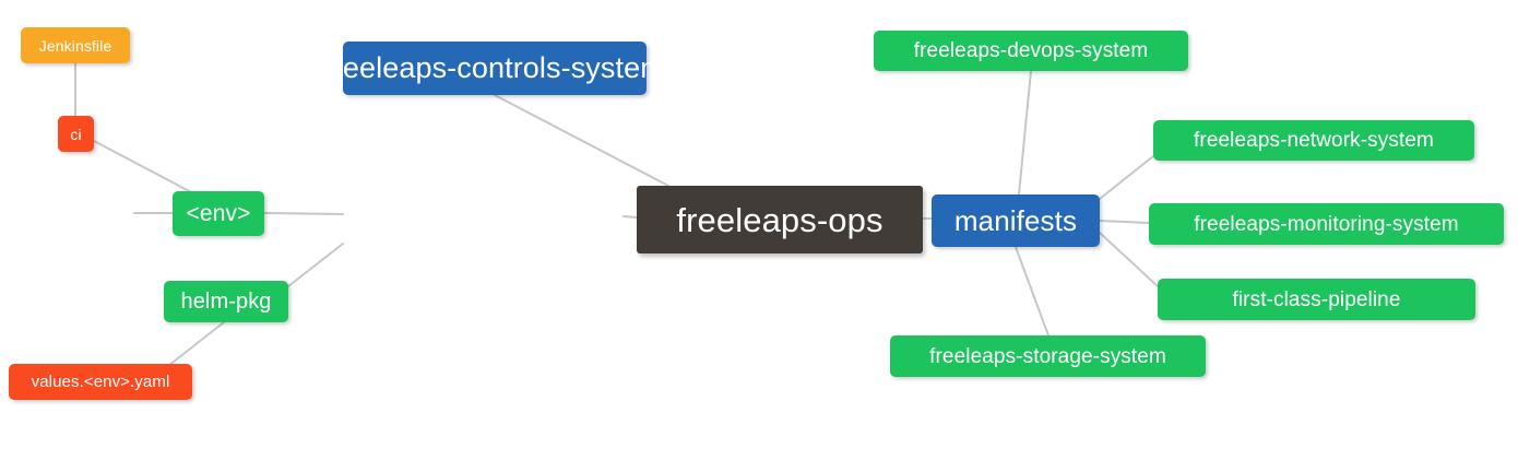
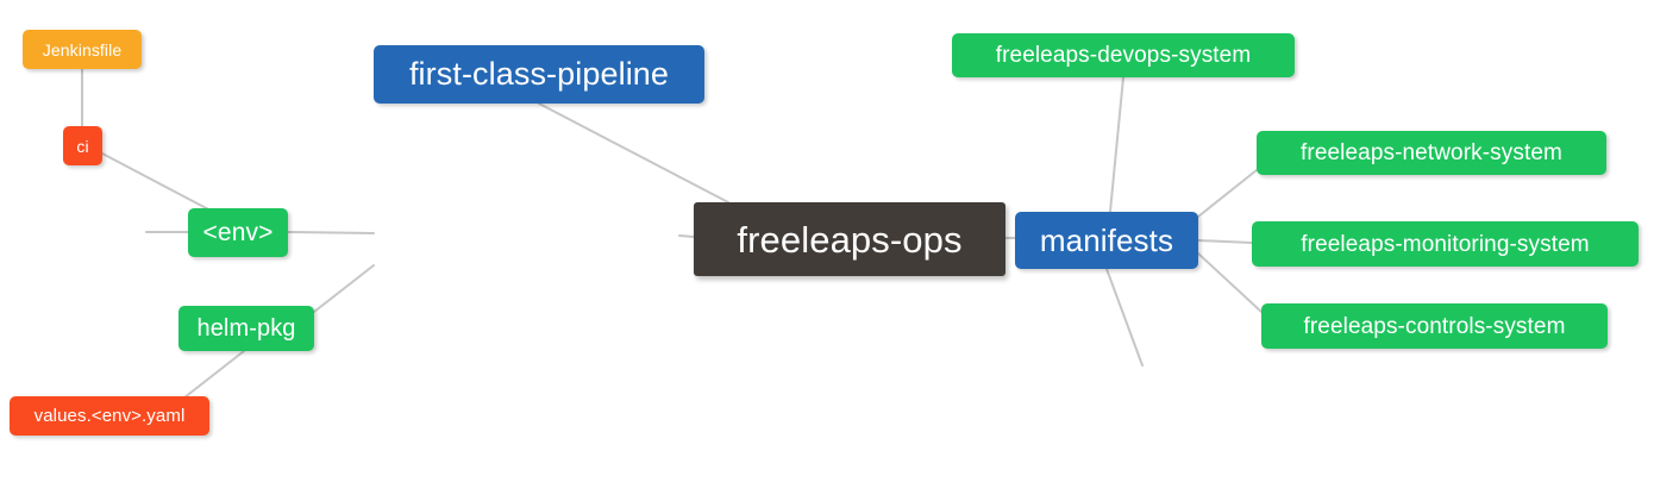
  Jenkinsfile
  ci
  <env>
  helm-pkg
  values.<env>.yaml
- freeleaps-controls-system
+ first-class-pipeline
  freeleaps-ops
  manifests
  freeleaps-devops-system
  freeleaps-network-system
  freeleaps-monitoring-system
- first-class-pipeline
+ freeleaps-controls-system
- freeleaps-storage-system
